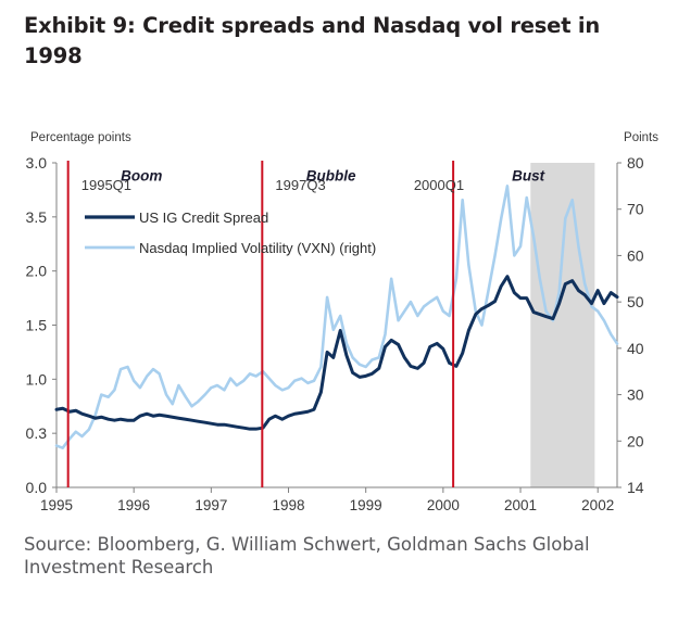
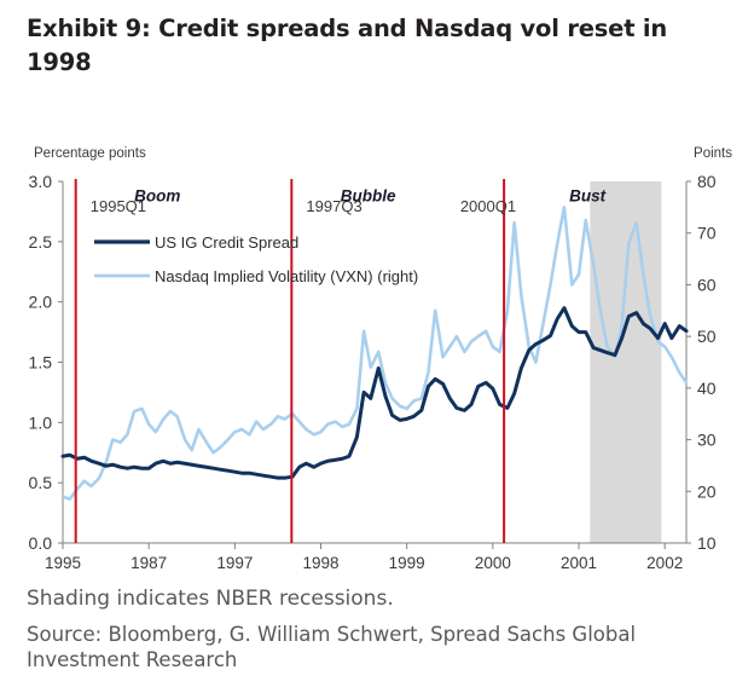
  Exhibit 9: Credit spreads and Nasdaq vol reset in 1998
  Percentage points
  Points
  0.0
- 0.3
+ 0.5
  1.0
  1.5
  2.0
- 3.5
+ 2.5
  3.0
- 14
+ 10
  20
  30
  40
  50
  60
  70
  80
  1995
- 1996
+ 1987
  1997
  1998
  1999
  2000
  2001
  2002
  1995Q1
  1997Q3
  2000Q1
  Boom
  Bubble
  Bust
  US IG Credit Spread
  Nasdaq Implied Volatility (VXN) (right)
+ Shading indicates NBER recessions.
- Source: Bloomberg, G. William Schwert, Goldman Sachs Global Investment Research
+ Source: Bloomberg, G. William Schwert, Spread Sachs Global Investment Research
